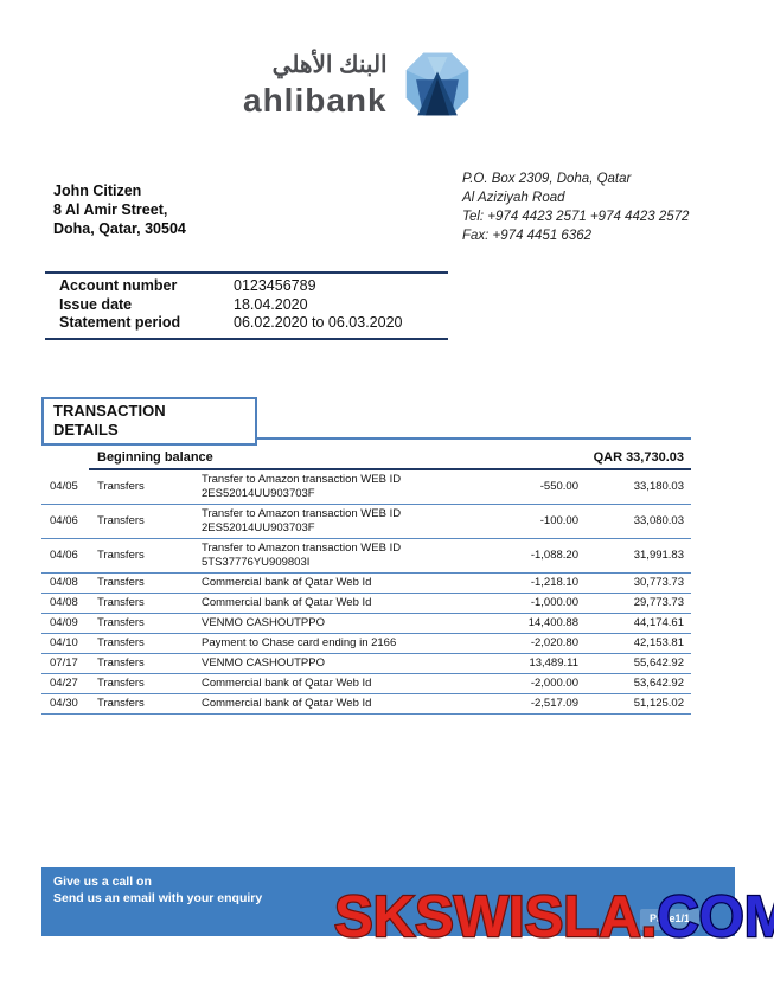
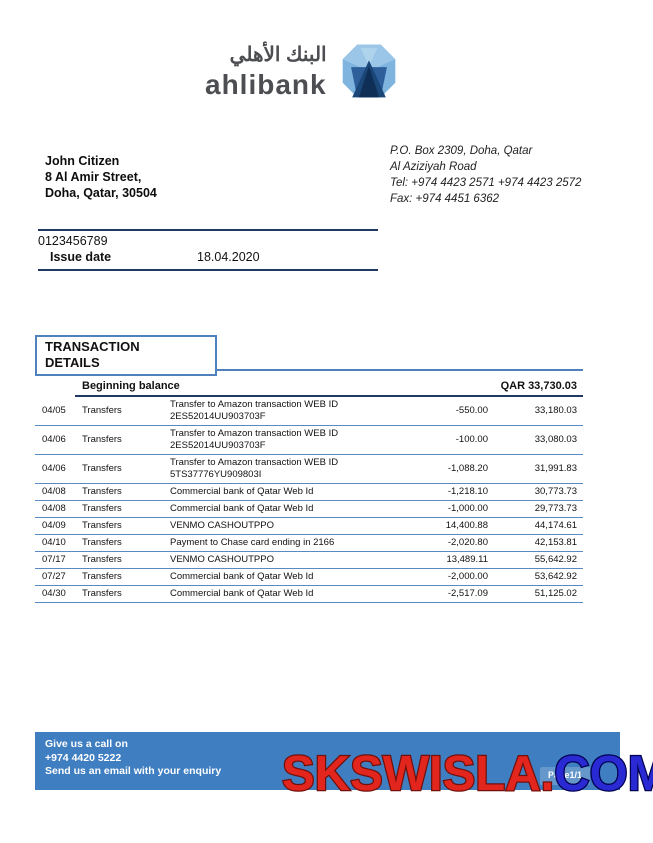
  البنك الأهلي
  ahlibank
  John Citizen
  8 Al Amir Street,
  Doha, Qatar, 30504
  P.O. Box 2309, Doha, Qatar
  Al Aziziyah Road
  Tel: +974 4423 2571 +974 4423 2572
  Fax: +974 4451 6362
- Account number
  0123456789
  Issue date
  18.04.2020
- Statement period
- 06.02.2020 to 06.03.2020
  TRANSACTION
  DETAILS
  Beginning balance
  QAR 33,730.03
  04/05
  Transfers
  Transfer to Amazon transaction WEB ID 2ES52014UU903703F
  -550.00
  33,180.03
  04/06
  Transfers
  Transfer to Amazon transaction WEB ID 2ES52014UU903703F
  -100.00
  33,080.03
  04/06
  Transfers
  Transfer to Amazon transaction WEB ID 5TS37776YU909803I
  -1,088.20
  31,991.83
  04/08
  Transfers
  Commercial bank of Qatar Web Id
  -1,218.10
  30,773.73
  04/08
  Transfers
  Commercial bank of Qatar Web Id
  -1,000.00
  29,773.73
  04/09
  Transfers
  VENMO CASHOUTPPO
  14,400.88
  44,174.61
  04/10
  Transfers
  Payment to Chase card ending in 2166
  -2,020.80
  42,153.81
  07/17
  Transfers
  VENMO CASHOUTPPO
  13,489.11
  55,642.92
- 04/27
+ 07/27
  Transfers
  Commercial bank of Qatar Web Id
  -2,000.00
  53,642.92
  04/30
  Transfers
  Commercial bank of Qatar Web Id
  -2,517.09
  51,125.02
  Give us a call on
+ +974 4420 5222
  Send us an email with your enquiry
  Page1/1
  SKSWISLA.COM
